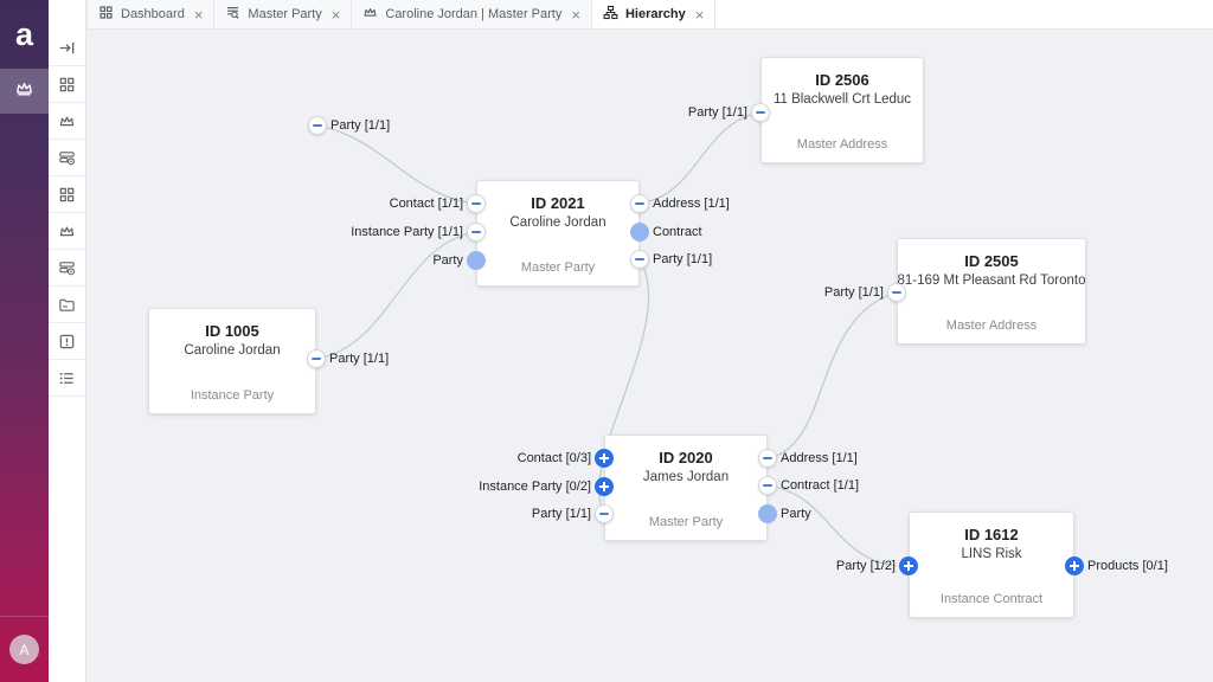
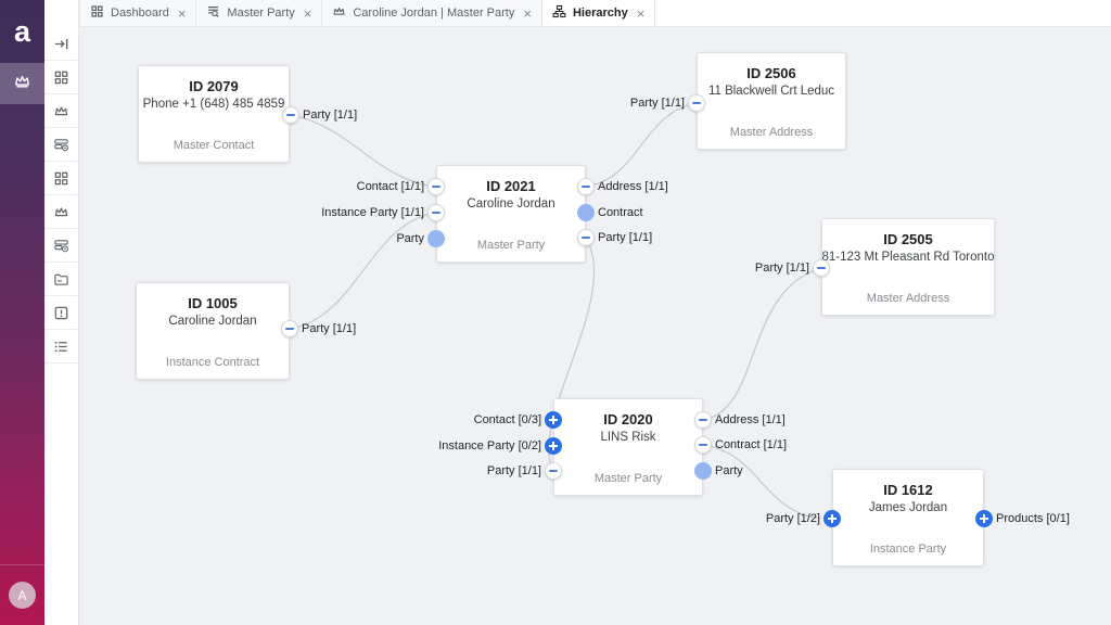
  a
  A
  Dashboard
  ×
  Master Party
  ×
  Caroline Jordan | Master Party
  ×
  Hierarchy
  ×
+ ID 2079
+ Phone +1 (648) 485 4859
+ Master Contact
  ID 2506
  11 Blackwell Crt Leduc
  Master Address
  ID 2021
  Caroline Jordan
  Master Party
  ID 2505
- 81-169 Mt Pleasant Rd Toronto
+ 81-123 Mt Pleasant Rd Toronto
  Master Address
  ID 1005
  Caroline Jordan
- Instance Party
+ Instance Contract
  ID 2020
- James Jordan
+ LINS Risk
  Master Party
  ID 1612
- LINS Risk
+ James Jordan
- Instance Contract
+ Instance Party
  Party [1/1]
  Party [1/1]
  Contact [1/1]
  Instance Party [1/1]
  Party
  Address [1/1]
  Contract
  Party [1/1]
  Party [1/1]
  Party [1/1]
  Contact [0/3]
  Instance Party [0/2]
  Party [1/1]
  Address [1/1]
  Contract [1/1]
  Party
  Party [1/2]
  Products [0/1]
